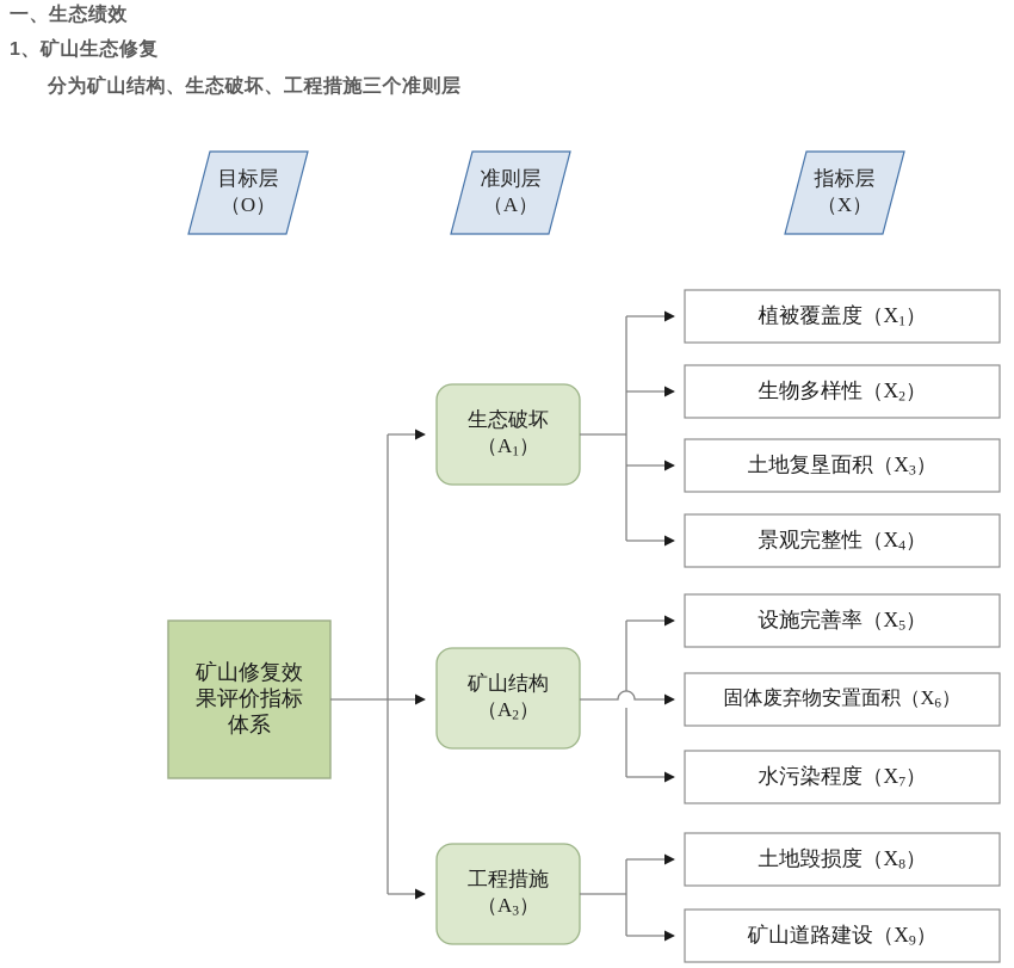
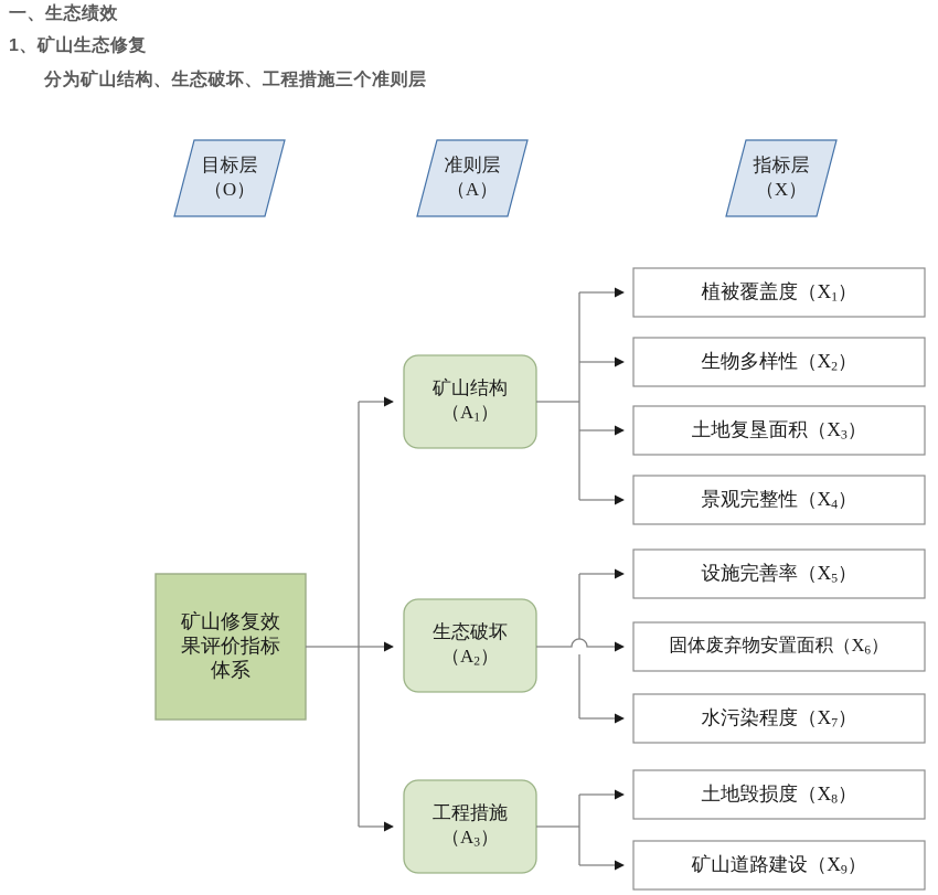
  一、生态绩效
  1、矿山生态修复
  分为矿山结构、生态破坏、工程措施三个准则层
  目标层
  （O）
  准则层
  （A）
  指标层
  （X）
  矿山修复效
  果评价指标
  体系
- 生态破坏
+ 矿山结构
  （A1）
- 矿山结构
+ 生态破坏
  （A2）
  工程措施
  （A3）
  植被覆盖度（X1）
  生物多样性（X2）
  土地复垦面积（X3）
  景观完整性（X4）
  设施完善率（X5）
  固体废弃物安置面积（X6）
  水污染程度（X7）
  土地毁损度（X8）
  矿山道路建设（X9）
